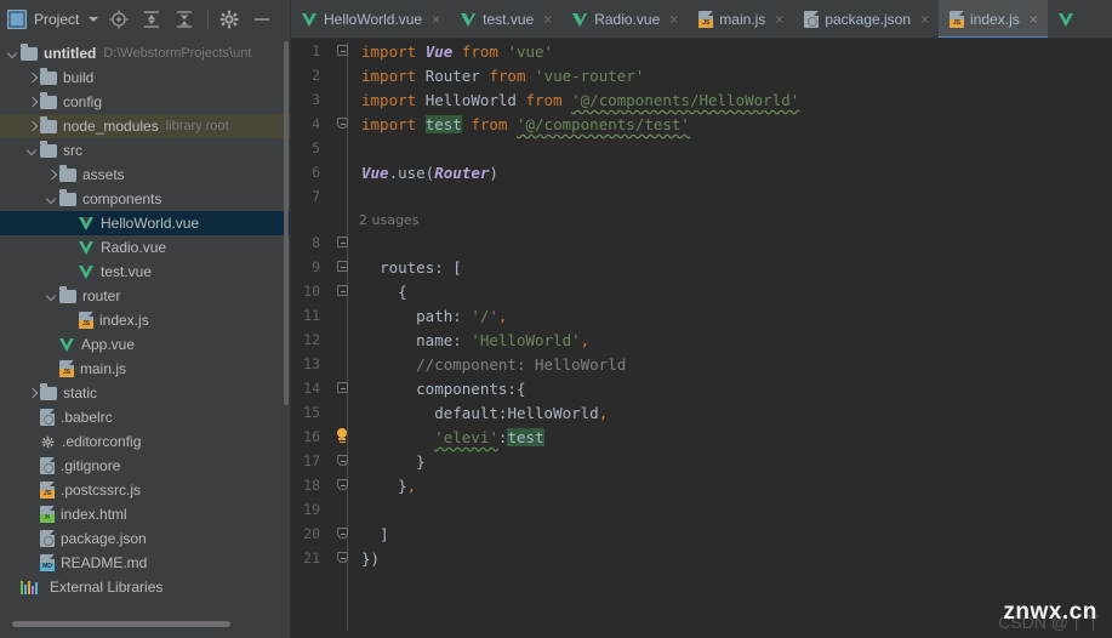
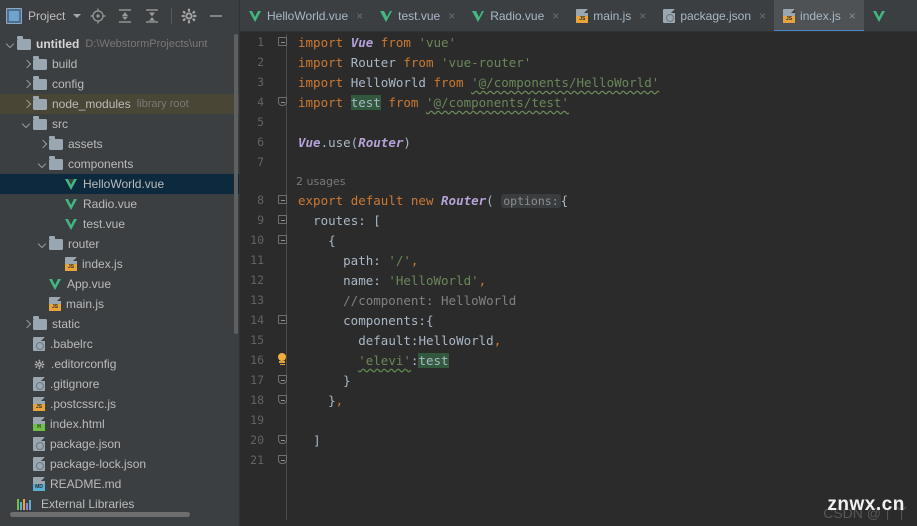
  Project
  HelloWorld.vue
  ×
  test.vue
  ×
  Radio.vue
  ×
  main.js
  ×
  package.json
  ×
  index.js
  ×
  untitled
  D:\WebstormProjects\unt
  build
  config
  node_modules
  library root
  src
  assets
  components
  HelloWorld.vue
  Radio.vue
  test.vue
  router
  index.js
  App.vue
  main.js
  static
  .babelrc
  .editorconfig
  .gitignore
  .postcssrc.js
  index.html
  package.json
+ package-lock.json
  README.md
  External Libraries
  1
  import Vue from 'vue'
  2
  import Router from 'vue-router'
  3
  import HelloWorld from '@/components/HelloWorld'
  4
  import test from '@/components/test'
  5
  6
  Vue.use(Router)
  7
  2 usages
  8
+ export default new Router( options: {
  9
  routes: [
  10
  {
  11
  path: '/',
  12
  name: 'HelloWorld',
  13
  //component: HelloWorld
  14
  components:{
  15
  default:HelloWorld,
  16
  'elevi':test
  17
  }
  18
  },
  19
  20
  ]
  21
- })
  znwx.cn
  CSDN @丫丫
